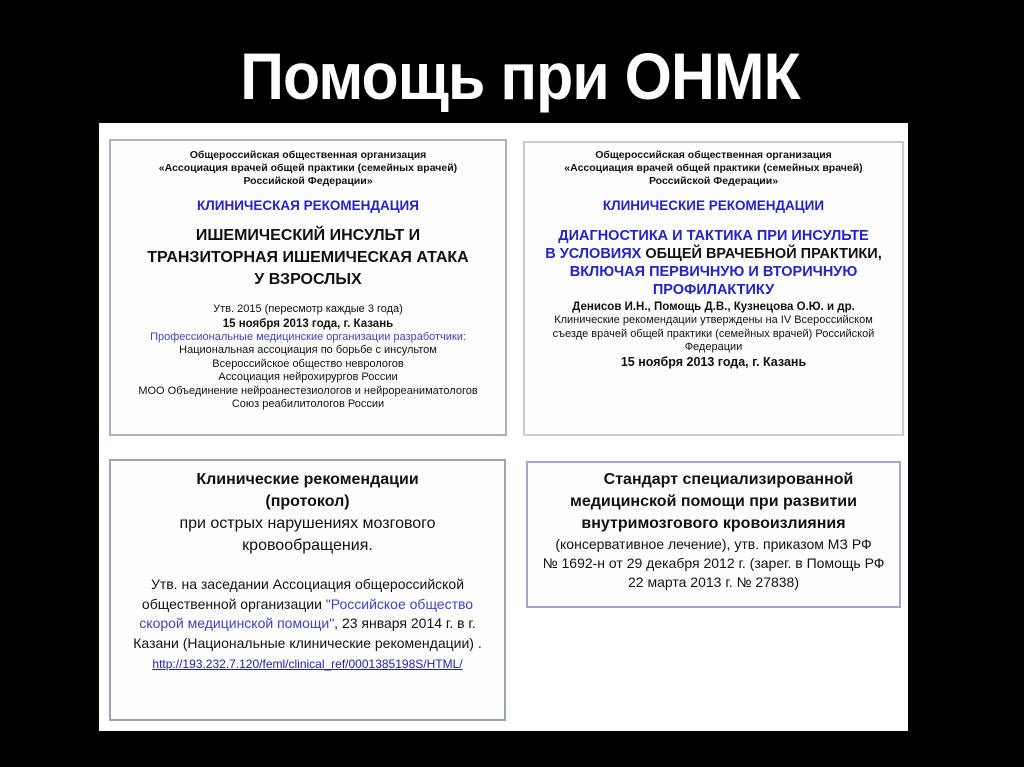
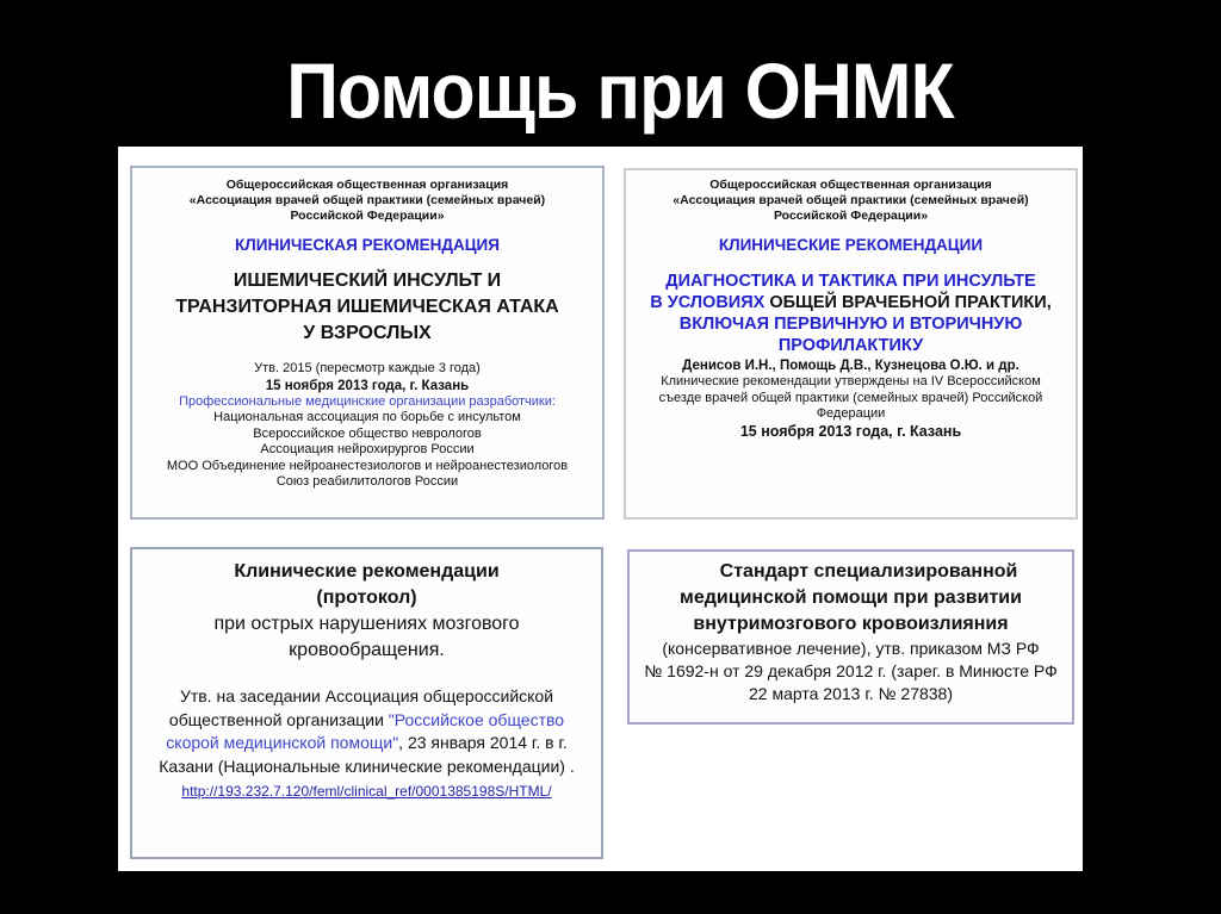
  Помощь при ОНМК
  Общероссийская общественная организация
  «Ассоциация врачей общей практики (семейных врачей)
  Российской Федерации»
  КЛИНИЧЕСКАЯ РЕКОМЕНДАЦИЯ
  ИШЕМИЧЕСКИЙ ИНСУЛЬТ И
  ТРАНЗИТОРНАЯ ИШЕМИЧЕСКАЯ АТАКА
  У ВЗРОСЛЫХ
  Утв. 2015 (пересмотр каждые 3 года)
  15 ноября 2013 года, г. Казань
  Профессиональные медицинские организации разработчики:
  Национальная ассоциация по борьбе с инсультом
  Всероссийское общество неврологов
  Ассоциация нейрохирургов России
- МОО Объединение нейроанестезиологов и нейрореаниматологов
+ МОО Объединение нейроанестезиологов и нейроанестезиологов
  Союз реабилитологов России
  Общероссийская общественная организация
  «Ассоциация врачей общей практики (семейных врачей)
  Российской Федерации»
  КЛИНИЧЕСКИЕ РЕКОМЕНДАЦИИ
  ДИАГНОСТИКА И ТАКТИКА ПРИ ИНСУЛЬТЕ
  В УСЛОВИЯХ ОБЩЕЙ ВРАЧЕБНОЙ ПРАКТИКИ,
  ВКЛЮЧАЯ ПЕРВИЧНУЮ И ВТОРИЧНУЮ
  ПРОФИЛАКТИКУ
  Денисов И.Н., Помощь Д.В., Кузнецова О.Ю. и др.
  Клинические рекомендации утверждены на IV Всероссийском
  съезде врачей общей практики (семейных врачей) Российской
  Федерации
  15 ноября 2013 года, г. Казань
  Клинические рекомендации
  (протокол)
  при острых нарушениях мозгового
  кровообращения.
  Утв. на заседании Ассоциация общероссийской
  общественной организации "Российское общество
  скорой медицинской помощи", 23 января 2014 г. в г.
  Казани (Национальные клинические рекомендации) .
  http://193.232.7.120/feml/clinical_ref/0001385198S/HTML/
  Стандарт специализированной
  медицинской помощи при развитии
  внутримозгового кровоизлияния
  (консервативное лечение), утв. приказом МЗ РФ
- № 1692-н от 29 декабря 2012 г. (зарег. в Помощь РФ
+ № 1692-н от 29 декабря 2012 г. (зарег. в Минюсте РФ
  22 марта 2013 г. № 27838)
